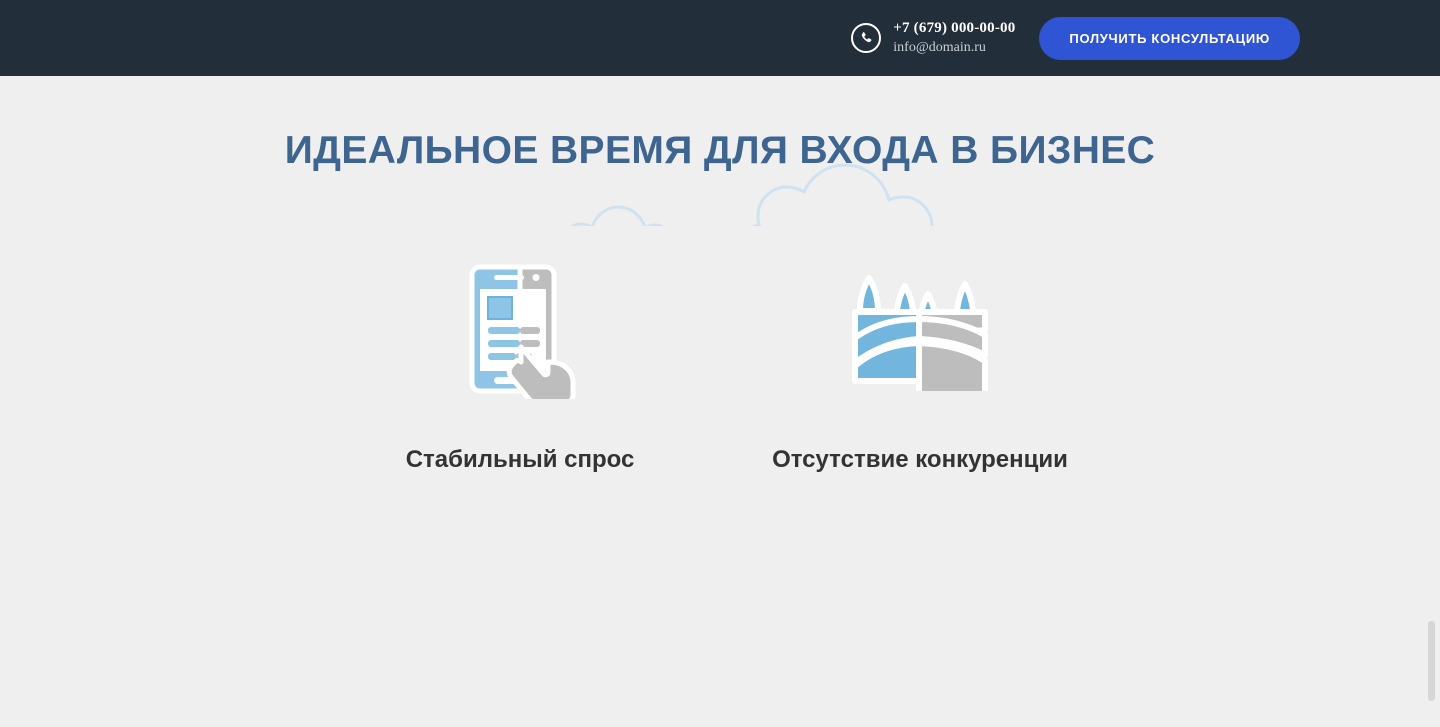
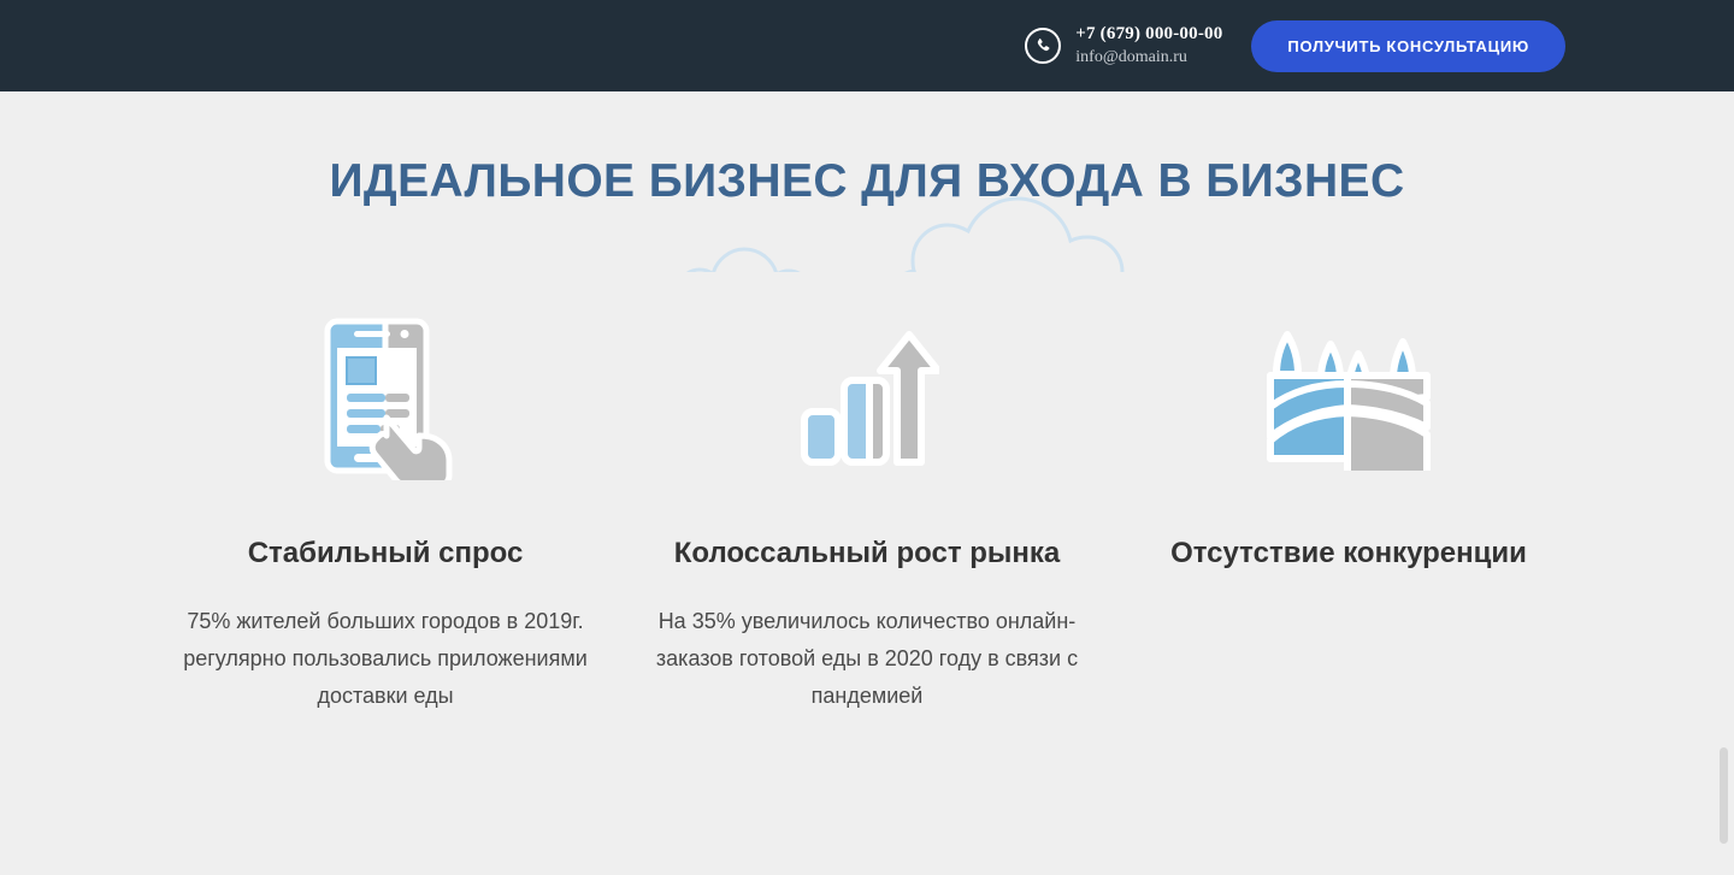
  +7 (679) 000-00-00
  info@domain.ru
  ПОЛУЧИТЬ КОНСУЛЬТАЦИЮ
- ИДЕАЛЬНОЕ ВРЕМЯ ДЛЯ ВХОДА В БИЗНЕС
+ ИДЕАЛЬНОЕ БИЗНЕС ДЛЯ ВХОДА В БИЗНЕС
  Стабильный спрос
+ 75% жителей больших городов в 2019г. регулярно пользовались приложениями доставки еды
+ Колоссальный рост рынка
+ На 35% увеличилось количество онлайн-заказов готовой еды в 2020 году в связи с пандемией
  Отсутствие конкуренции
